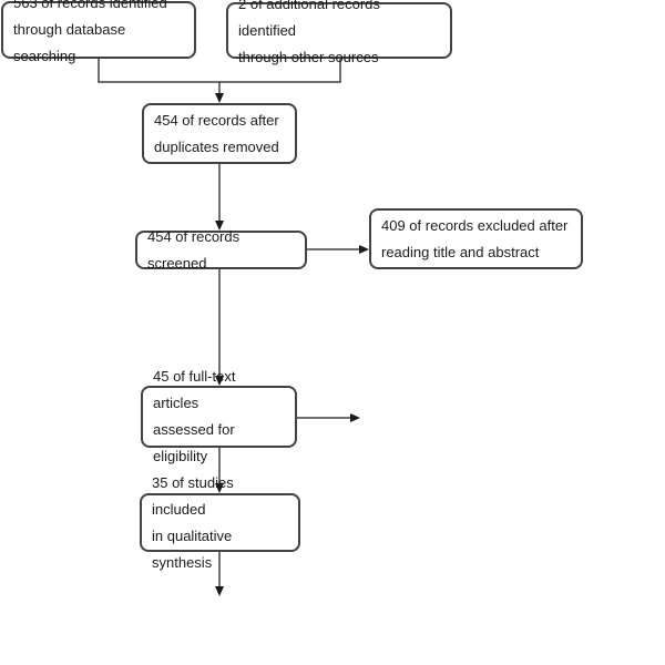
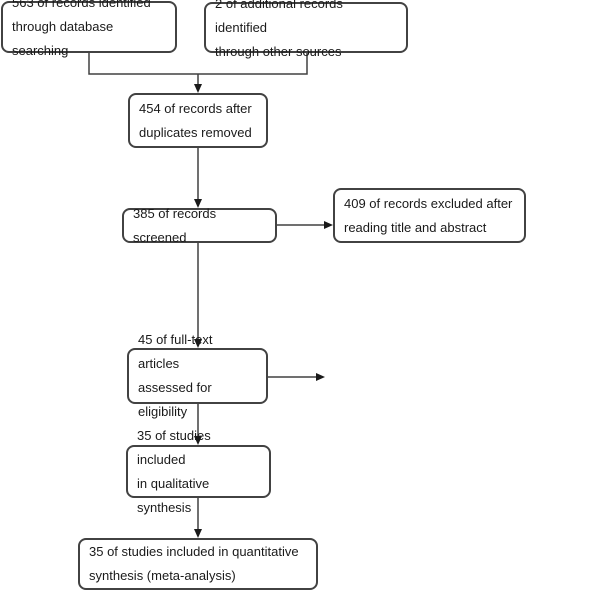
  563 of records identified
  through database searching
  2 of additional records identified
  through other sources
  454 of records after
  duplicates removed
- 454 of records screened
+ 385 of records screened
  409 of records excluded after
  reading title and abstract
  45 of full-text articles
  assessed for eligibility
  35 of studies included
  in qualitative synthesis
+ 35 of studies included in quantitative
+ synthesis (meta-analysis)
